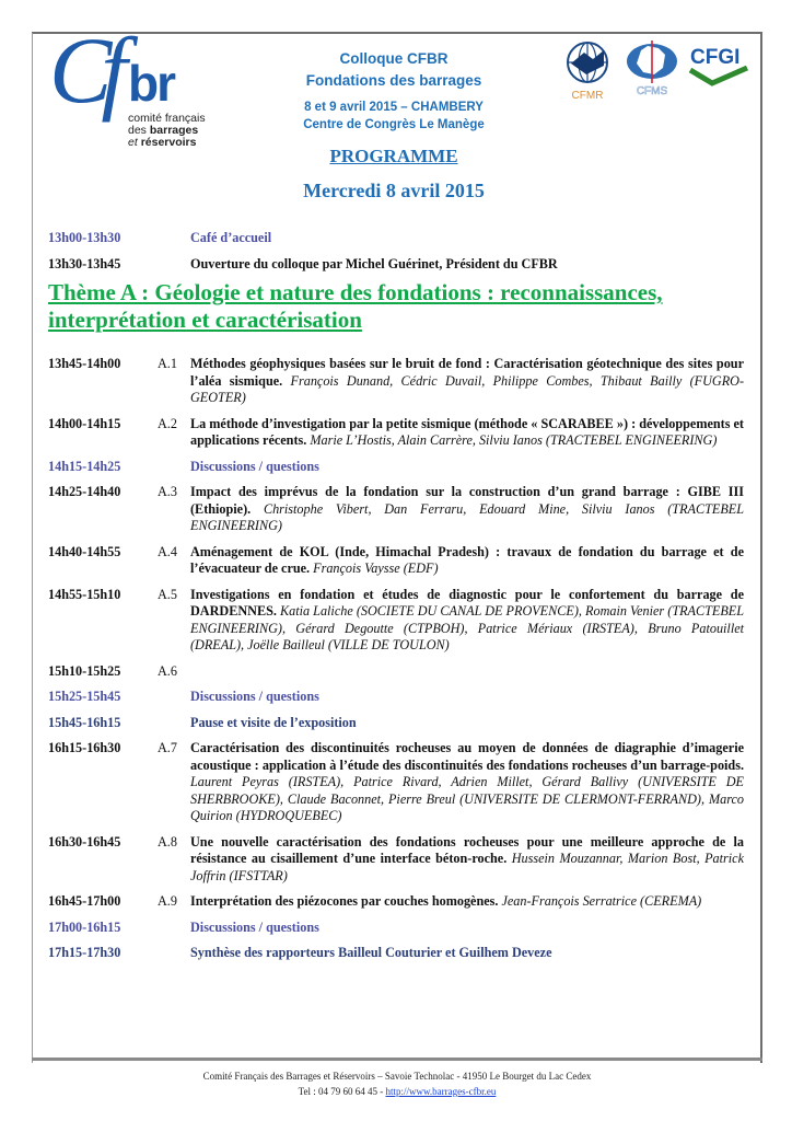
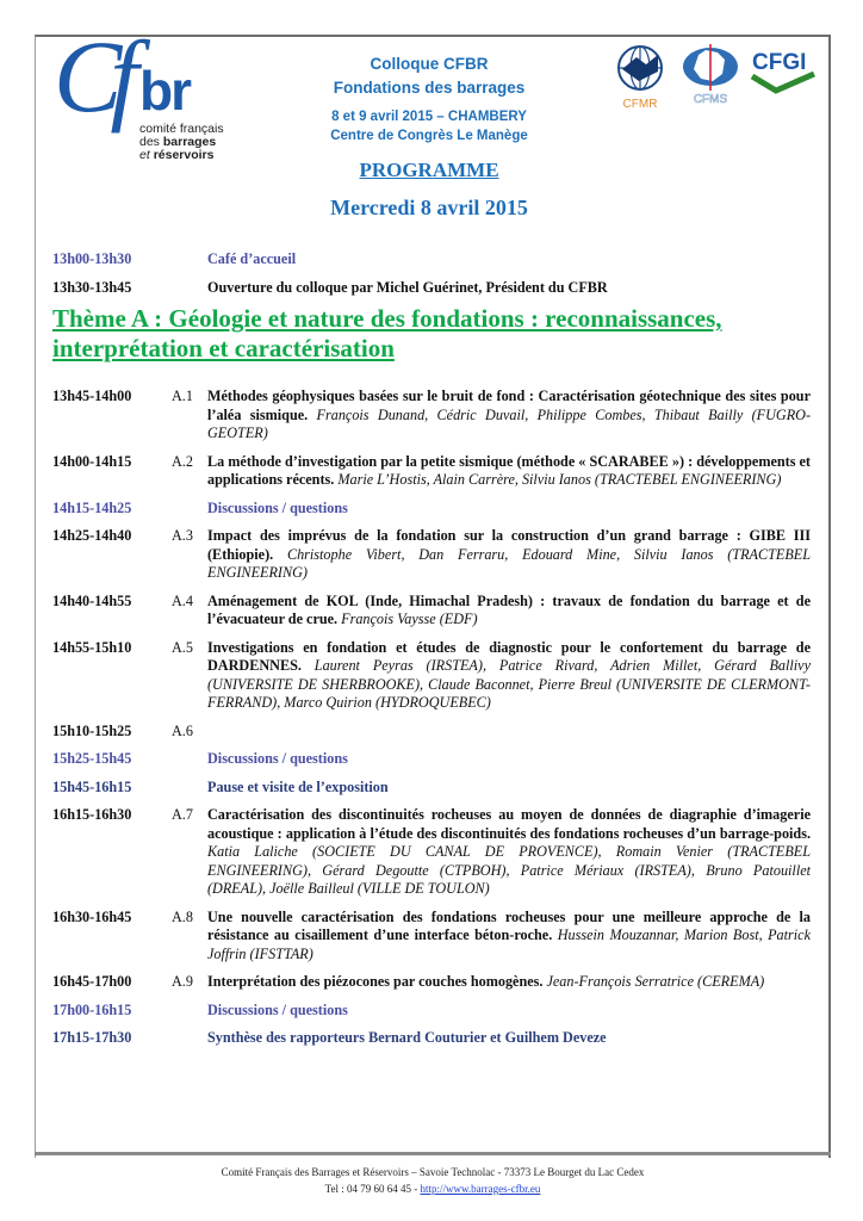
  Cf
  br
  comité français
  des barrages
  et réservoirs
  Colloque CFBR
  Fondations des barrages
  8 et 9 avril 2015 – CHAMBERY
  Centre de Congrès Le Manège
  PROGRAMME
  Mercredi 8 avril 2015
  CFMR
  CFMS
  CFGI
  13h00-13h30
  Café d’accueil
  13h30-13h45
  Ouverture du colloque par Michel Guérinet, Président du CFBR
  Thème A : Géologie et nature des fondations : reconnaissances, interprétation et caractérisation
  13h45-14h00
  A.1
  Méthodes géophysiques basées sur le bruit de fond : Caractérisation géotechnique des sites pour l’aléa sismique. François Dunand, Cédric Duvail, Philippe Combes, Thibaut Bailly (FUGRO-GEOTER)
  14h00-14h15
  A.2
  La méthode d’investigation par la petite sismique (méthode « SCARABEE ») : développements et applications récents. Marie L’Hostis, Alain Carrère, Silviu Ianos (TRACTEBEL ENGINEERING)
  14h15-14h25
  Discussions / questions
  14h25-14h40
  A.3
  Impact des imprévus de la fondation sur la construction d’un grand barrage : GIBE III (Ethiopie). Christophe Vibert, Dan Ferraru, Edouard Mine, Silviu Ianos (TRACTEBEL ENGINEERING)
  14h40-14h55
  A.4
  Aménagement de KOL (Inde, Himachal Pradesh) : travaux de fondation du barrage et de l’évacuateur de crue. François Vaysse (EDF)
  14h55-15h10
  A.5
- Investigations en fondation et études de diagnostic pour le confortement du barrage de DARDENNES. Katia Laliche (SOCIETE DU CANAL DE PROVENCE), Romain Venier (TRACTEBEL ENGINEERING), Gérard Degoutte (CTPBOH), Patrice Mériaux (IRSTEA), Bruno Patouillet (DREAL), Joëlle Bailleul (VILLE DE TOULON)
+ Investigations en fondation et études de diagnostic pour le confortement du barrage de DARDENNES. Laurent Peyras (IRSTEA), Patrice Rivard, Adrien Millet, Gérard Ballivy (UNIVERSITE DE SHERBROOKE), Claude Baconnet, Pierre Breul (UNIVERSITE DE CLERMONT-FERRAND), Marco Quirion (HYDROQUEBEC)
  15h10-15h25
  A.6
  15h25-15h45
  Discussions / questions
  15h45-16h15
  Pause et visite de l’exposition
  16h15-16h30
  A.7
- Caractérisation des discontinuités rocheuses au moyen de données de diagraphie d’imagerie acoustique : application à l’étude des discontinuités des fondations rocheuses d’un barrage-poids. Laurent Peyras (IRSTEA), Patrice Rivard, Adrien Millet, Gérard Ballivy (UNIVERSITE DE SHERBROOKE), Claude Baconnet, Pierre Breul (UNIVERSITE DE CLERMONT-FERRAND), Marco Quirion (HYDROQUEBEC)
+ Caractérisation des discontinuités rocheuses au moyen de données de diagraphie d’imagerie acoustique : application à l’étude des discontinuités des fondations rocheuses d’un barrage-poids. Katia Laliche (SOCIETE DU CANAL DE PROVENCE), Romain Venier (TRACTEBEL ENGINEERING), Gérard Degoutte (CTPBOH), Patrice Mériaux (IRSTEA), Bruno Patouillet (DREAL), Joëlle Bailleul (VILLE DE TOULON)
  16h30-16h45
  A.8
  Une nouvelle caractérisation des fondations rocheuses pour une meilleure approche de la résistance au cisaillement d’une interface béton-roche. Hussein Mouzannar, Marion Bost, Patrick Joffrin (IFSTTAR)
  16h45-17h00
  A.9
  Interprétation des piézocones par couches homogènes. Jean-François Serratrice (CEREMA)
  17h00-16h15
  Discussions / questions
  17h15-17h30
- Synthèse des rapporteurs Bailleul Couturier et Guilhem Deveze
+ Synthèse des rapporteurs Bernard Couturier et Guilhem Deveze
- Comité Français des Barrages et Réservoirs – Savoie Technolac - 41950 Le Bourget du Lac Cedex
+ Comité Français des Barrages et Réservoirs – Savoie Technolac - 73373 Le Bourget du Lac Cedex
  Tel : 04 79 60 64 45 - http://www.barrages-cfbr.eu
